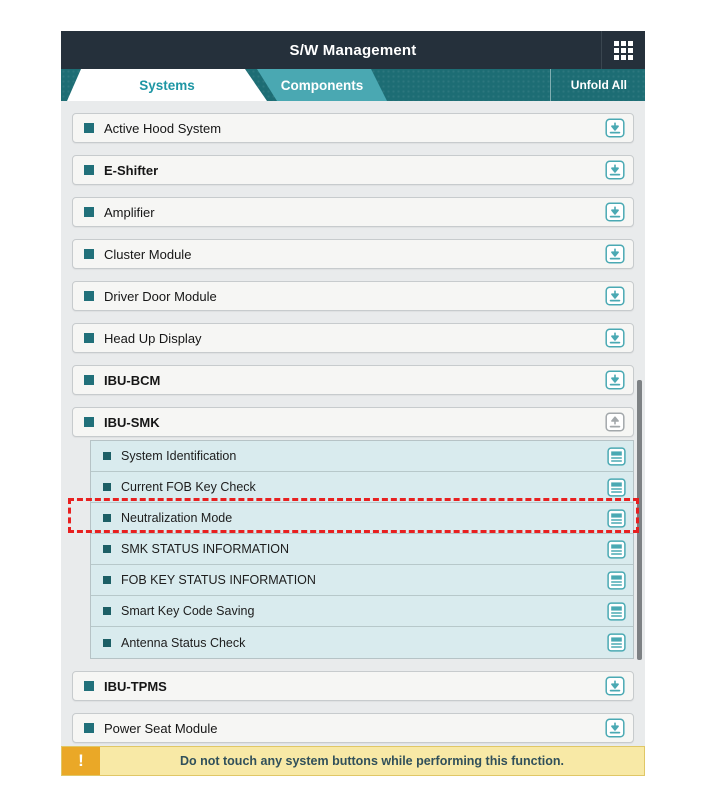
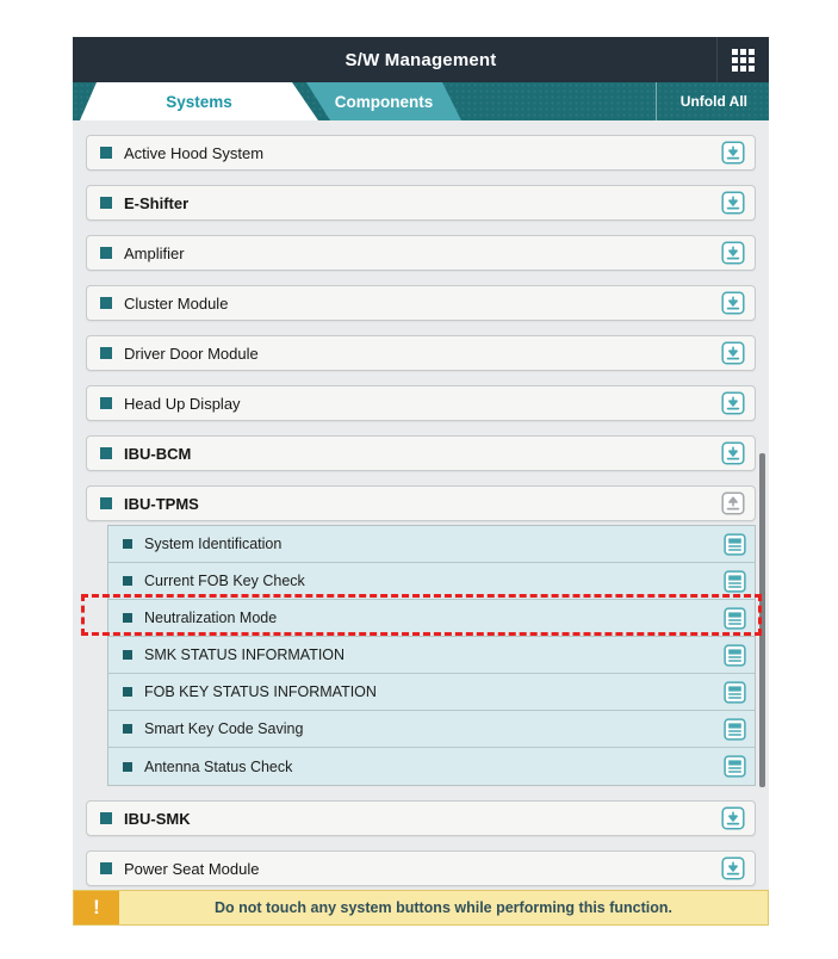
  S/W Management
  Systems
  Components
  Unfold All
  Active Hood System
  E-Shifter
  Amplifier
  Cluster Module
  Driver Door Module
  Head Up Display
  IBU-BCM
- IBU-SMK
+ IBU-TPMS
  System Identification
  Current FOB Key Check
  Neutralization Mode
  SMK STATUS INFORMATION
  FOB KEY STATUS INFORMATION
  Smart Key Code Saving
  Antenna Status Check
- IBU-TPMS
+ IBU-SMK
  Power Seat Module
  !
  Do not touch any system buttons while performing this function.
